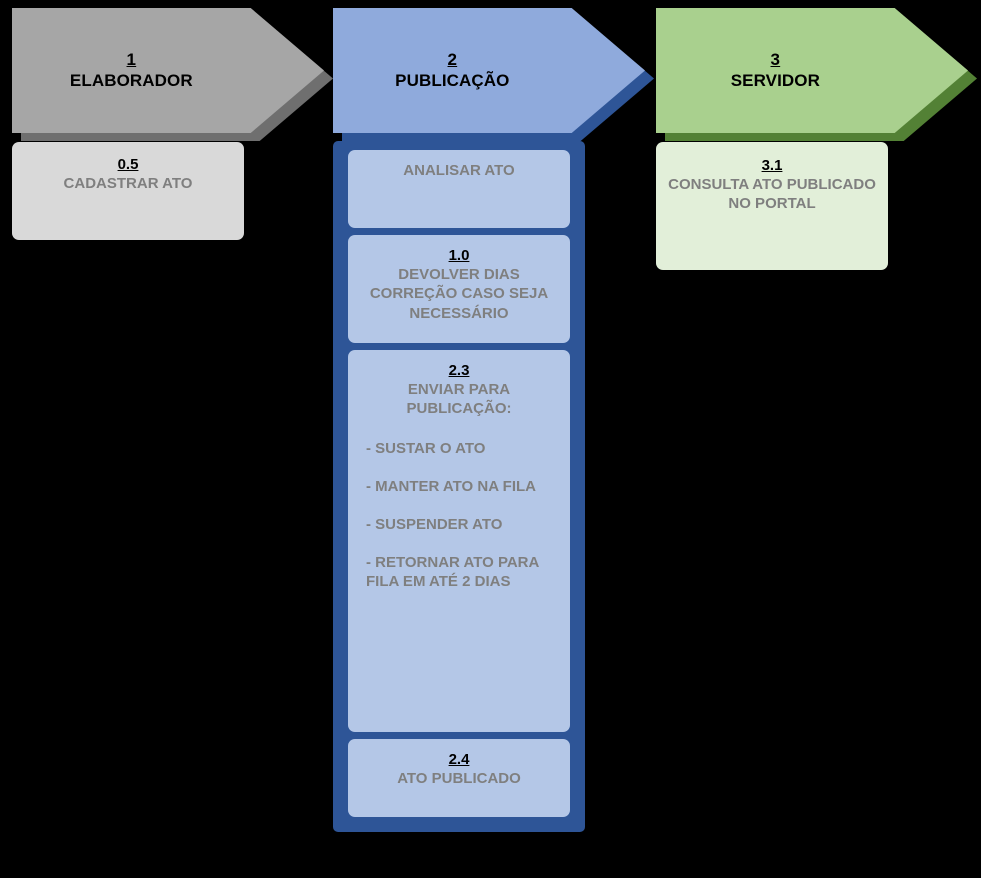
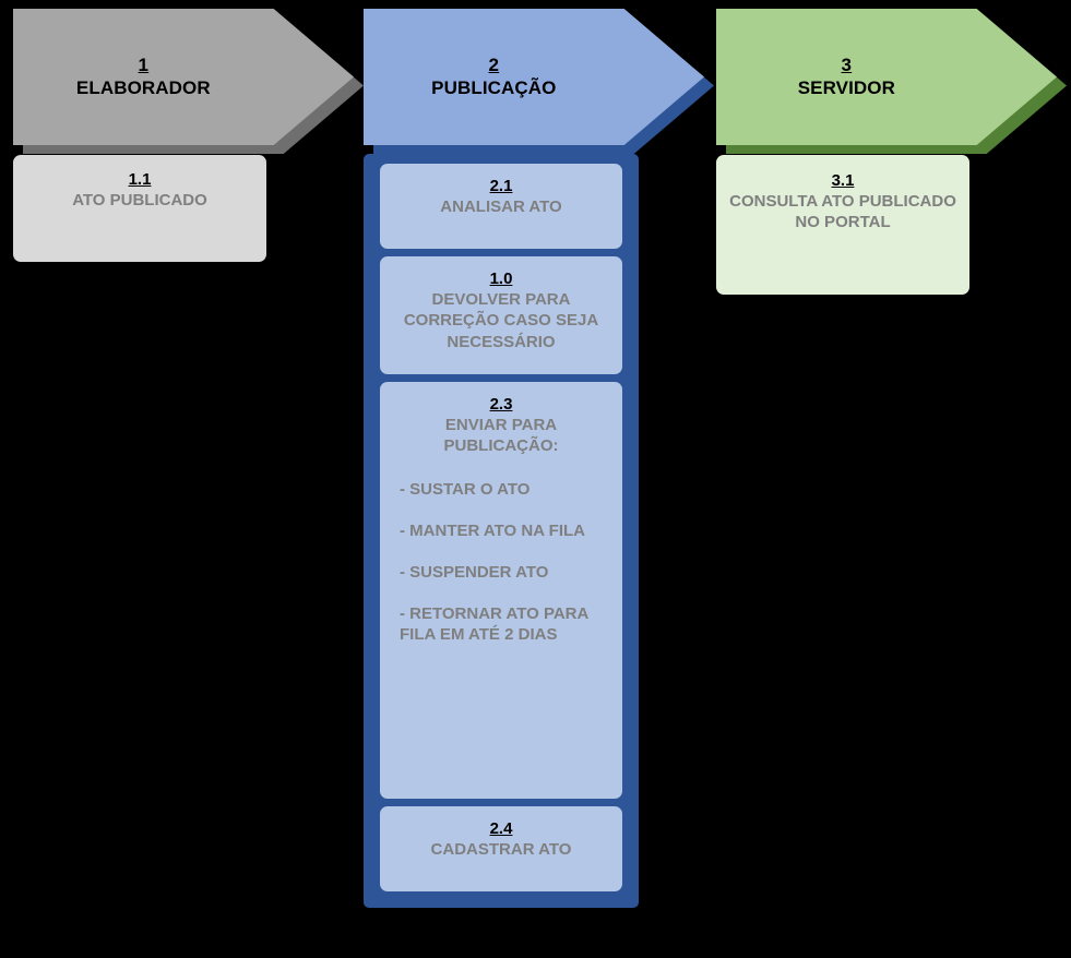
  1
  ELABORADOR
- 0.5
+ 1.1
- CADASTRAR ATO
+ ATO PUBLICADO
  2
  PUBLICAÇÃO
+ 2.1
  ANALISAR ATO
  1.0
- DEVOLVER DIAS CORREÇÃO CASO SEJA NECESSÁRIO
+ DEVOLVER PARA CORREÇÃO CASO SEJA NECESSÁRIO
  2.3
  ENVIAR PARA PUBLICAÇÃO:
  - SUSTAR O ATO
  - MANTER ATO NA FILA
  - SUSPENDER ATO
  - RETORNAR ATO PARA FILA EM ATÉ 2 DIAS
  2.4
- ATO PUBLICADO
+ CADASTRAR ATO
  3
  SERVIDOR
  3.1
  CONSULTA ATO PUBLICADO NO PORTAL
